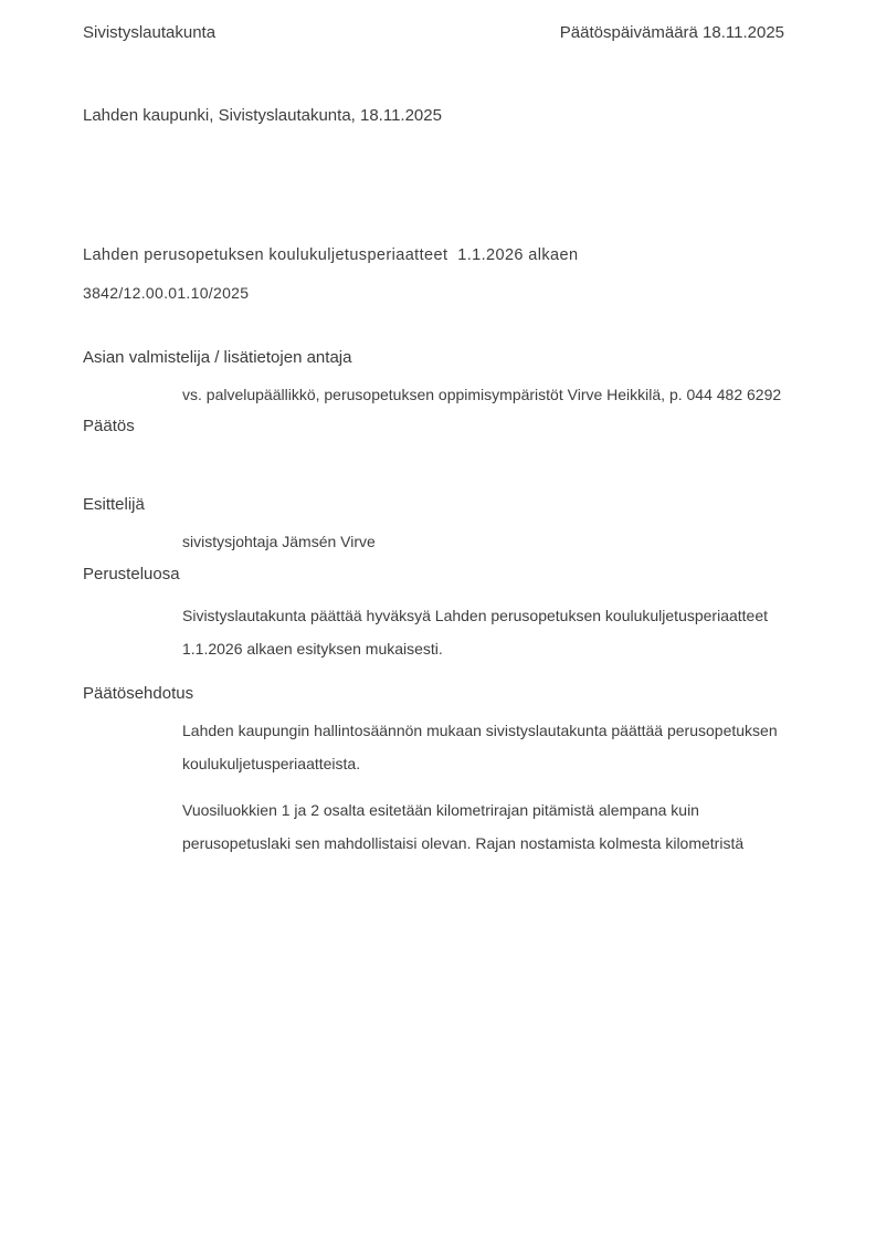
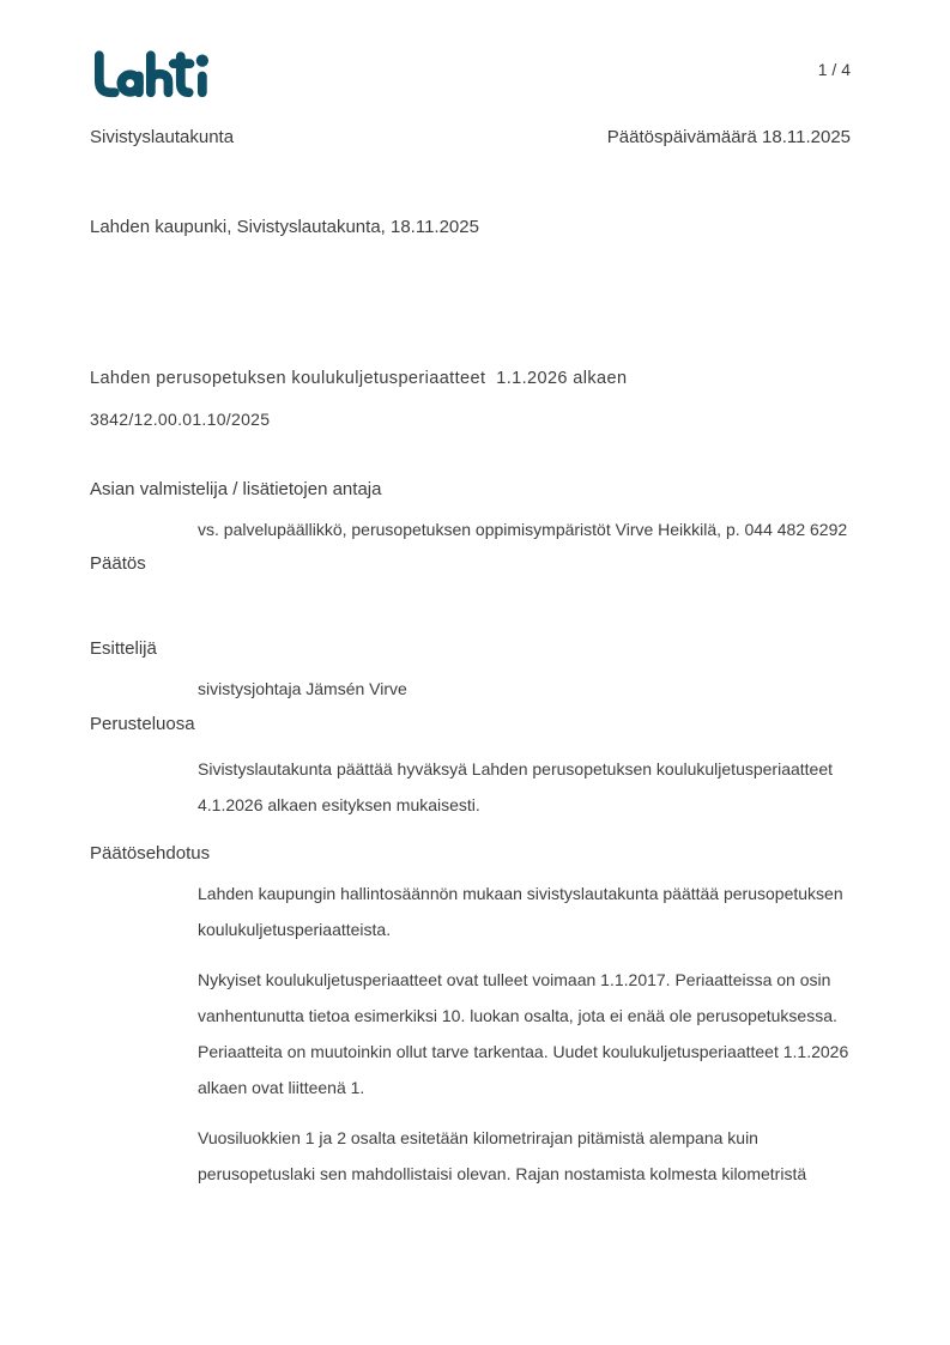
+ 1 / 4
  Sivistyslautakunta
  Päätöspäivämäärä 18.11.2025
  Lahden kaupunki, Sivistyslautakunta, 18.11.2025
  Lahden perusopetuksen koulukuljetusperiaatteet 1.1.2026 alkaen
  3842/12.00.01.10/2025
  Asian valmistelija / lisätietojen antaja
  vs. palvelupäällikkö, perusopetuksen oppimisympäristöt Virve Heikkilä, p. 044 482 6292
  Päätös
  Esittelijä
  sivistysjohtaja Jämsén Virve
  Perusteluosa
- Sivistyslautakunta päättää hyväksyä Lahden perusopetuksen koulukuljetusperiaatteet 1.1.2026 alkaen esityksen mukaisesti.
+ Sivistyslautakunta päättää hyväksyä Lahden perusopetuksen koulukuljetusperiaatteet 4.1.2026 alkaen esityksen mukaisesti.
  Päätösehdotus
  Lahden kaupungin hallintosäännön mukaan sivistyslautakunta päättää perusopetuksen koulukuljetusperiaatteista.
+ Nykyiset koulukuljetusperiaatteet ovat tulleet voimaan 1.1.2017. Periaatteissa on osin vanhentunutta tietoa esimerkiksi 10. luokan osalta, jota ei enää ole perusopetuksessa. Periaatteita on muutoinkin ollut tarve tarkentaa. Uudet koulukuljetusperiaatteet 1.1.2026 alkaen ovat liitteenä 1.
  Vuosiluokkien 1 ja 2 osalta esitetään kilometrirajan pitämistä alempana kuin perusopetuslaki sen mahdollistaisi olevan. Rajan nostamista kolmesta kilometristä
